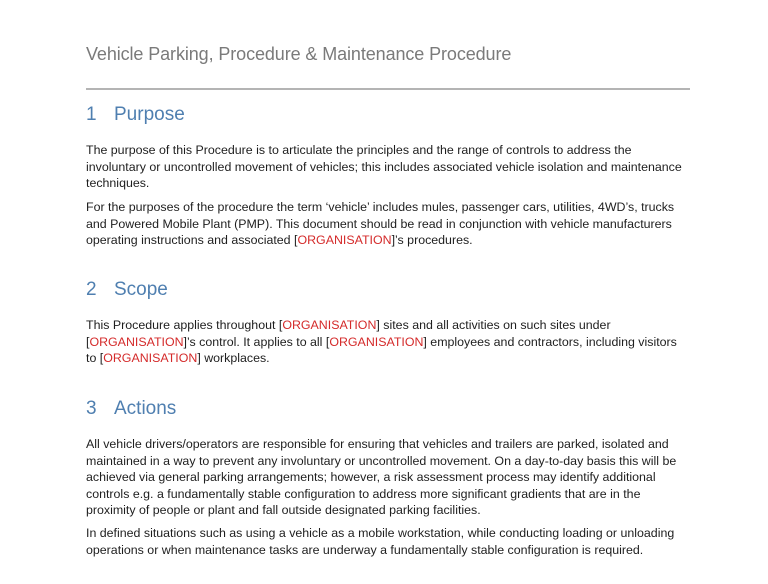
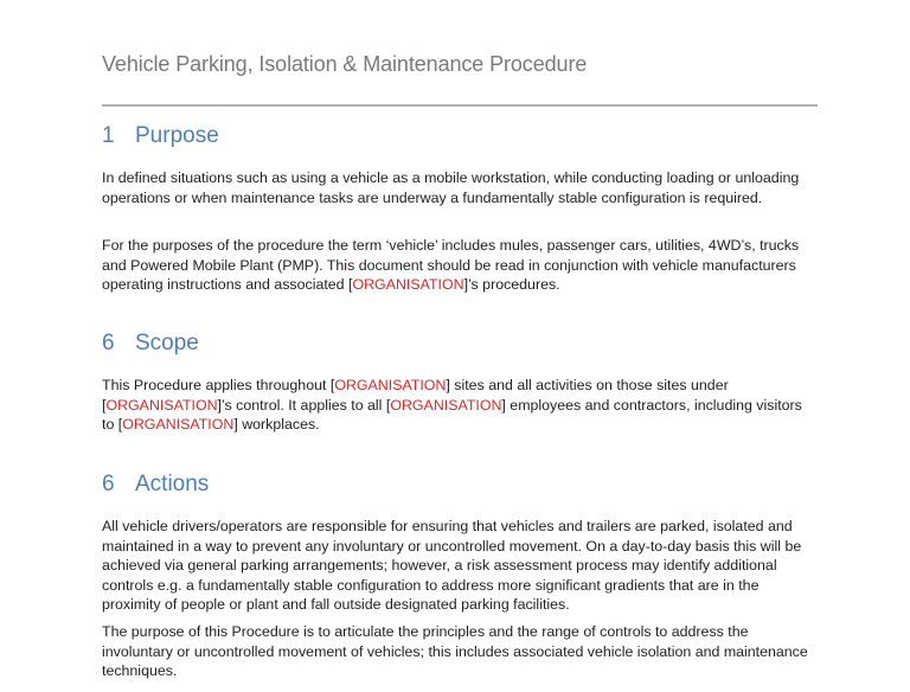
- Vehicle Parking, Procedure & Maintenance Procedure
+ Vehicle Parking, Isolation & Maintenance Procedure
  1 Purpose
- The purpose of this Procedure is to articulate the principles and the range of controls to address the involuntary or uncontrolled movement of vehicles; this includes associated vehicle isolation and maintenance techniques.
+ In defined situations such as using a vehicle as a mobile workstation, while conducting loading or unloading operations or when maintenance tasks are underway a fundamentally stable configuration is required.
  For the purposes of the procedure the term ‘vehicle’ includes mules, passenger cars, utilities, 4WD’s, trucks and Powered Mobile Plant (PMP). This document should be read in conjunction with vehicle manufacturers operating instructions and associated [ORGANISATION]’s procedures.
- 2 Scope
+ 6 Scope
- This Procedure applies throughout [ORGANISATION] sites and all activities on such sites under [ORGANISATION]’s control. It applies to all [ORGANISATION] employees and contractors, including visitors to [ORGANISATION] workplaces.
+ This Procedure applies throughout [ORGANISATION] sites and all activities on those sites under [ORGANISATION]’s control. It applies to all [ORGANISATION] employees and contractors, including visitors to [ORGANISATION] workplaces.
- 3 Actions
+ 6 Actions
  All vehicle drivers/operators are responsible for ensuring that vehicles and trailers are parked, isolated and maintained in a way to prevent any involuntary or uncontrolled movement. On a day-to-day basis this will be achieved via general parking arrangements; however, a risk assessment process may identify additional controls e.g. a fundamentally stable configuration to address more significant gradients that are in the proximity of people or plant and fall outside designated parking facilities.
- In defined situations such as using a vehicle as a mobile workstation, while conducting loading or unloading operations or when maintenance tasks are underway a fundamentally stable configuration is required.
+ The purpose of this Procedure is to articulate the principles and the range of controls to address the involuntary or uncontrolled movement of vehicles; this includes associated vehicle isolation and maintenance techniques.
